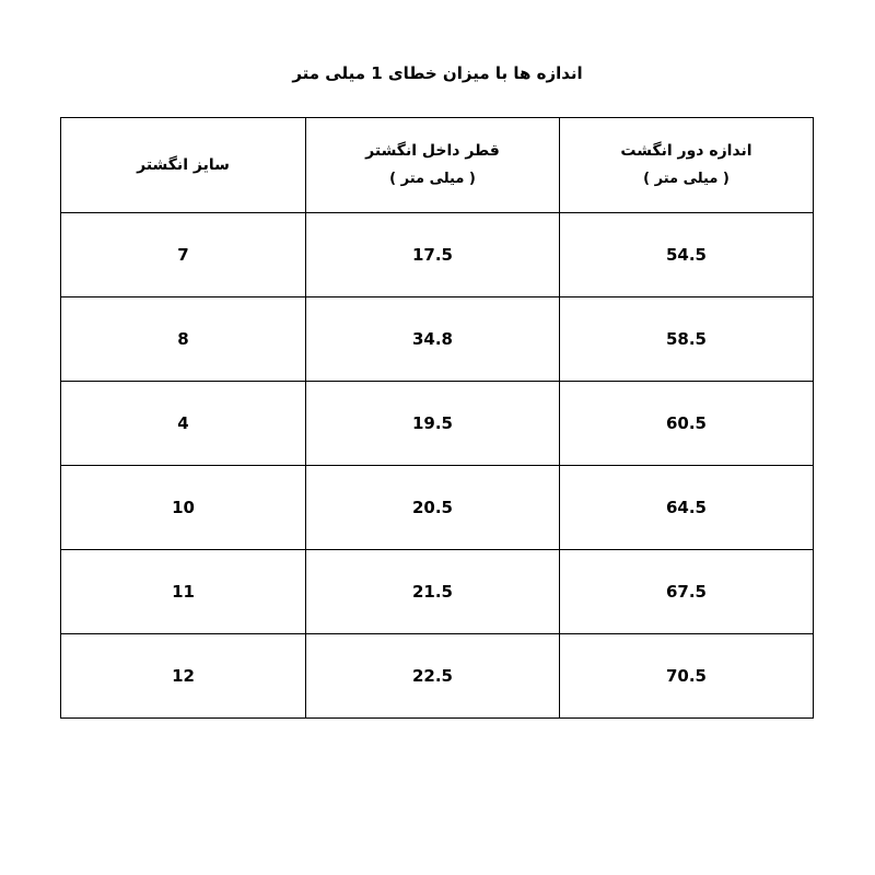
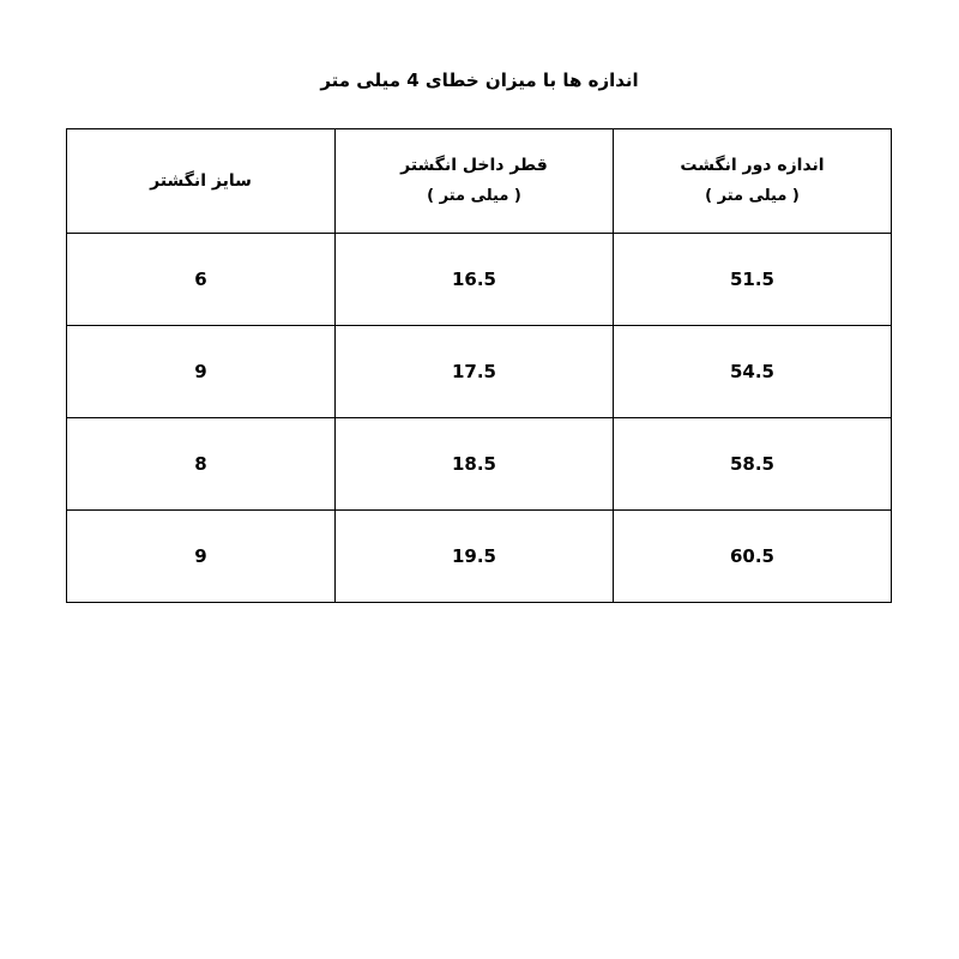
- اندازه ها با میزان خطای 1 میلی متر
+ اندازه ها با میزان خطای 4 میلی متر
  اندازه دور انگشت ( میلی متر )	قطر داخل انگشتر ( میلی متر )	سایز انگشتر
+ 51.5	16.5	6
- 54.5	17.5	7
+ 54.5	17.5	9
- 58.5	34.8	8
+ 58.5	18.5	8
- 60.5	19.5	4
+ 60.5	19.5	9
- 64.5	20.5	10
- 67.5	21.5	11
- 70.5	22.5	12
